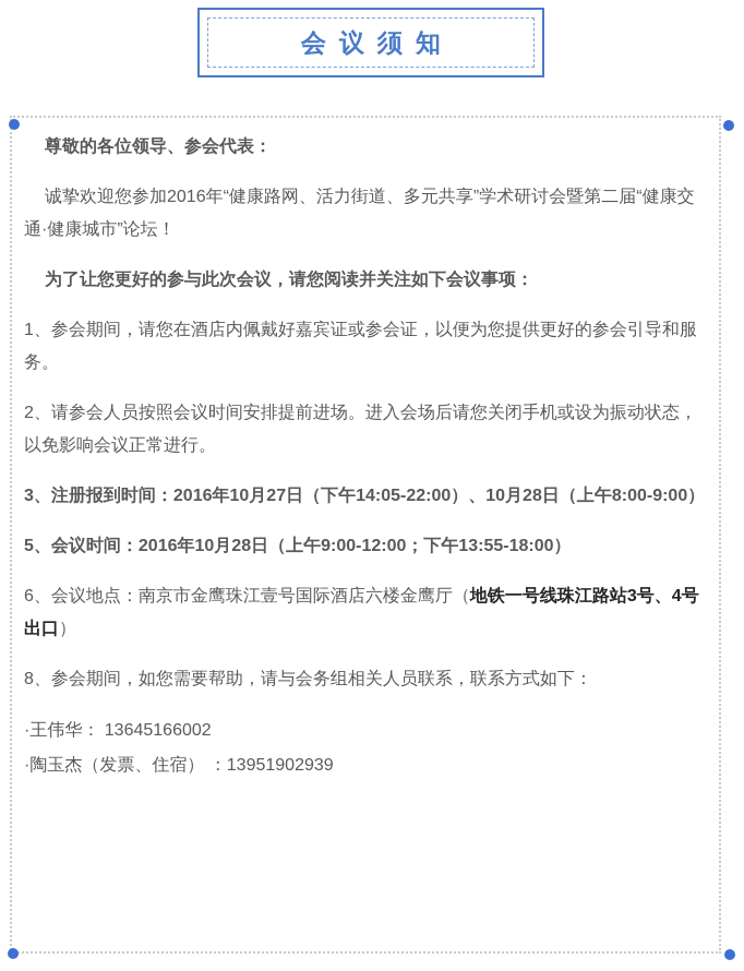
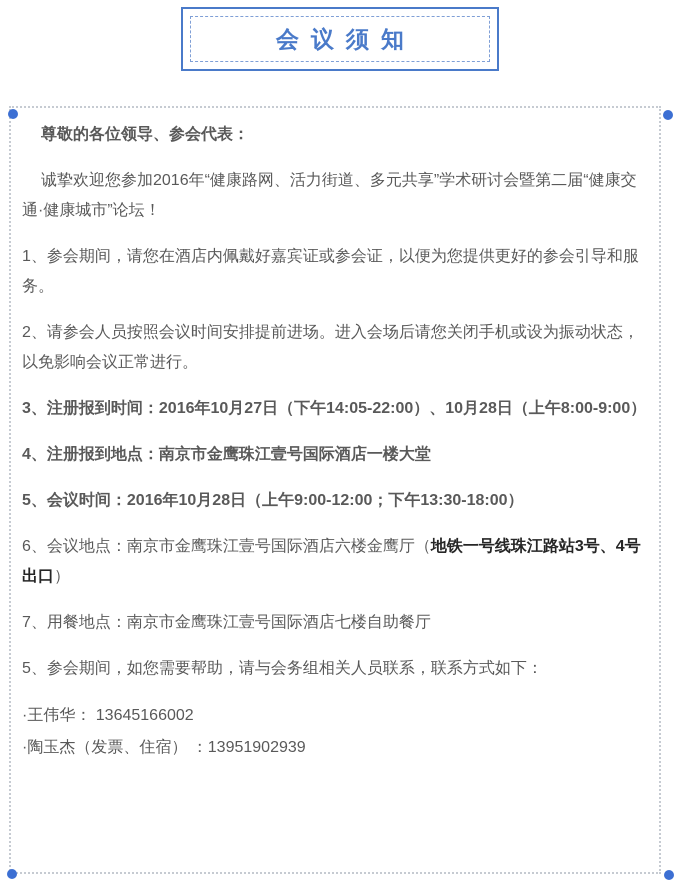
  会议须知
  尊敬的各位领导、参会代表：
  诚挚欢迎您参加2016年“健康路网、活力街道、多元共享”学术研讨会暨第二届“健康交通·健康城市”论坛！
- 为了让您更好的参与此次会议，请您阅读并关注如下会议事项：
  1、参会期间，请您在酒店内佩戴好嘉宾证或参会证，以便为您提供更好的参会引导和服务。
  2、请参会人员按照会议时间安排提前进场。进入会场后请您关闭手机或设为振动状态，以免影响会议正常进行。
  3、注册报到时间：2016年10月27日（下午14:05-22:00）、10月28日（上午8:00-9:00）
+ 4、注册报到地点：南京市金鹰珠江壹号国际酒店一楼大堂
- 5、会议时间：2016年10月28日（上午9:00-12:00；下午13:55-18:00）
+ 5、会议时间：2016年10月28日（上午9:00-12:00；下午13:30-18:00）
  6、会议地点：南京市金鹰珠江壹号国际酒店六楼金鹰厅（地铁一号线珠江路站3号、4号出口）
+ 7、用餐地点：南京市金鹰珠江壹号国际酒店七楼自助餐厅
- 8、参会期间，如您需要帮助，请与会务组相关人员联系，联系方式如下：
+ 5、参会期间，如您需要帮助，请与会务组相关人员联系，联系方式如下：
  ·王伟华： 13645166002
  ·陶玉杰（发票、住宿） ：13951902939
